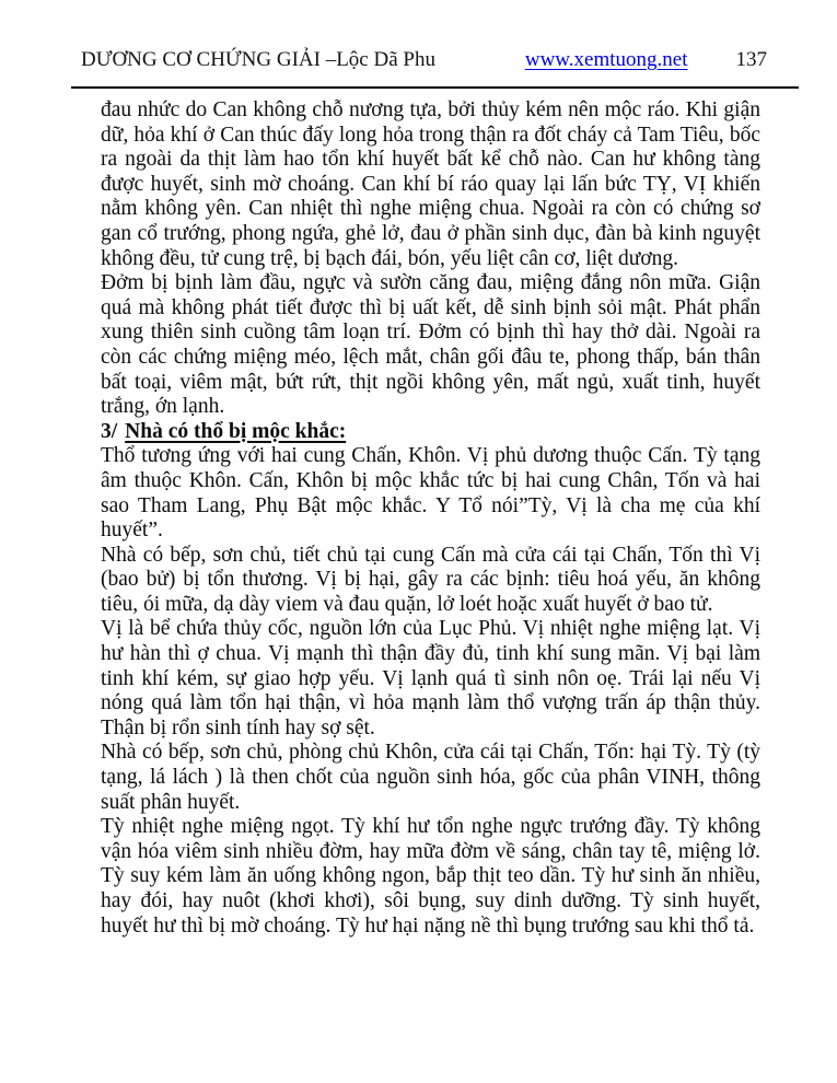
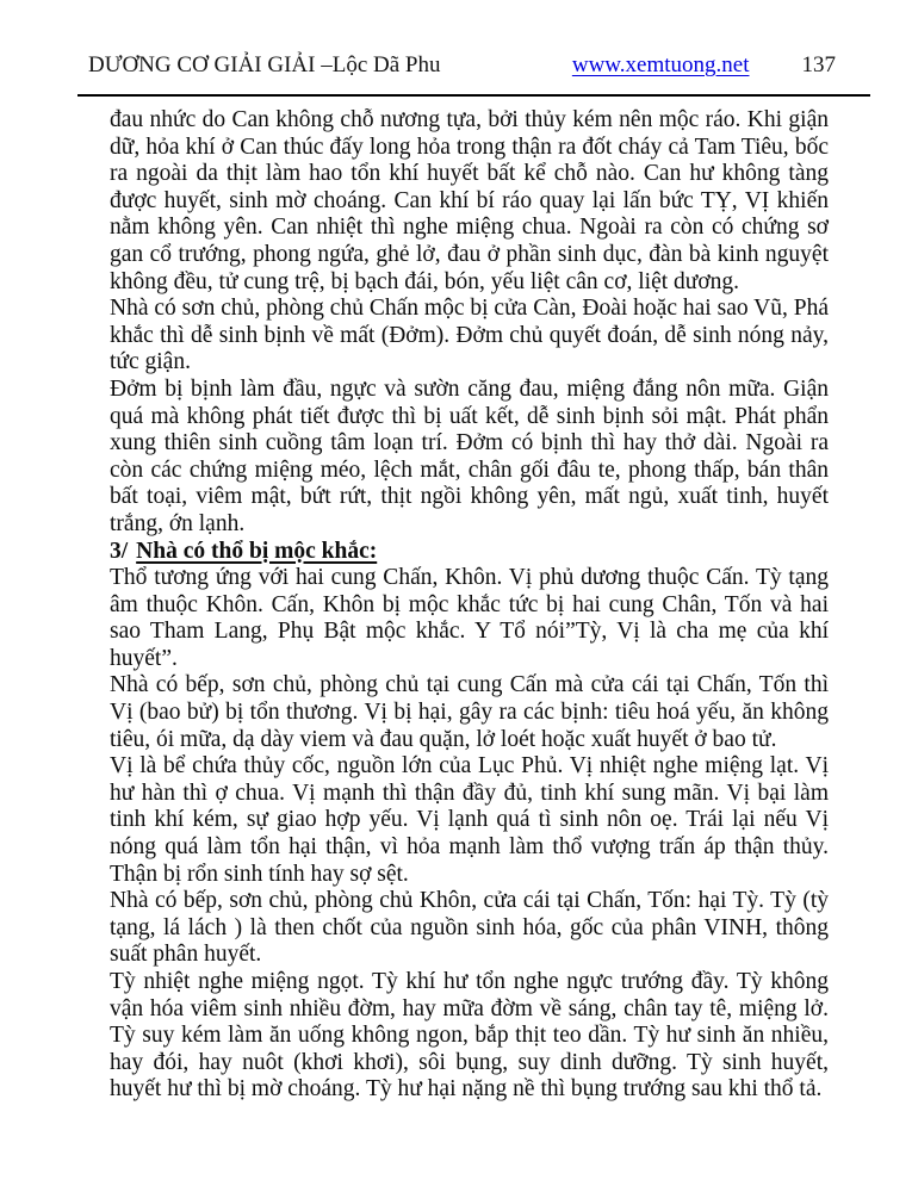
- DƯƠNG CƠ CHỨNG GIẢI –Lộc Dã Phu
+ DƯƠNG CƠ GIẢI GIẢI –Lộc Dã Phu
  www.xemtuong.net
  137
  đau nhức do Can không chỗ nương tựa, bởi thủy kém nên mộc ráo. Khi giận dữ, hỏa khí ở Can thúc đấy long hỏa trong thận ra đốt cháy cả Tam Tiêu, bốc ra ngoài da thịt làm hao tổn khí huyết bất kể chỗ nào. Can hư không tàng được huyết, sinh mờ choáng. Can khí bí ráo quay lại lấn bức TỴ, VỊ khiến nằm không yên. Can nhiệt thì nghe miệng chua. Ngoài ra còn có chứng sơ gan cổ trướng, phong ngứa, ghẻ lở, đau ở phần sinh dục, đàn bà kinh nguyệt không đều, tử cung trệ, bị bạch đái, bón, yếu liệt cân cơ, liệt dương.
+ Nhà có sơn chủ, phòng chủ Chấn mộc bị cửa Càn, Đoài hoặc hai sao Vũ, Phá khắc thì dễ sinh bịnh về mất (Đởm). Đởm chủ quyết đoán, dễ sinh nóng nảy, tức giận.
  Đởm bị bịnh làm đầu, ngực và sườn căng đau, miệng đắng nôn mữa. Giận quá mà không phát tiết được thì bị uất kết, dễ sinh bịnh sỏi mật. Phát phẩn xung thiên sinh cuồng tâm loạn trí. Đởm có bịnh thì hay thở dài. Ngoài ra còn các chứng miệng méo, lệch mắt, chân gối đâu te, phong thấp, bán thân bất toại, viêm mật, bứt rứt, thịt ngồi không yên, mất ngủ, xuất tinh, huyết trắng, ớn lạnh.
  3/ Nhà có thổ bị mộc khắc:
  Thổ tương ứng với hai cung Chấn, Khôn. Vị phủ dương thuộc Cấn. Tỳ tạng âm thuộc Khôn. Cấn, Khôn bị mộc khắc tức bị hai cung Chân, Tốn và hai sao Tham Lang, Phụ Bật mộc khắc. Y Tổ nói”Tỳ, Vị là cha mẹ của khí huyết”.
- Nhà có bếp, sơn chủ, tiết chủ tại cung Cấn mà cửa cái tại Chấn, Tốn thì Vị (bao bử) bị tổn thương. Vị bị hại, gây ra các bịnh: tiêu hoá yếu, ăn không tiêu, ói mữa, dạ dày viem và đau quặn, lở loét hoặc xuất huyết ở bao tử.
+ Nhà có bếp, sơn chủ, phòng chủ tại cung Cấn mà cửa cái tại Chấn, Tốn thì Vị (bao bử) bị tổn thương. Vị bị hại, gây ra các bịnh: tiêu hoá yếu, ăn không tiêu, ói mữa, dạ dày viem và đau quặn, lở loét hoặc xuất huyết ở bao tử.
  Vị là bể chứa thủy cốc, nguồn lớn của Lục Phủ. Vị nhiệt nghe miệng lạt. Vị hư hàn thì ợ chua. Vị mạnh thì thận đầy đủ, tinh khí sung mãn. Vị bại làm tinh khí kém, sự giao hợp yếu. Vị lạnh quá tì sinh nôn oẹ. Trái lại nếu Vị nóng quá làm tổn hại thận, vì hỏa mạnh làm thổ vượng trấn áp thận thủy. Thận bị rổn sinh tính hay sợ sệt.
  Nhà có bếp, sơn chủ, phòng chủ Khôn, cửa cái tại Chấn, Tốn: hại Tỳ. Tỳ (tỳ tạng, lá lách ) là then chốt của nguồn sinh hóa, gốc của phân VINH, thông suất phân huyết.
  Tỳ nhiệt nghe miệng ngọt. Tỳ khí hư tổn nghe ngực trướng đầy. Tỳ không vận hóa viêm sinh nhiều đờm, hay mữa đờm về sáng, chân tay tê, miệng lở. Tỳ suy kém làm ăn uống không ngon, bắp thịt teo dần. Tỳ hư sinh ăn nhiều, hay đói, hay nuôt (khơi khơi), sôi bụng, suy dinh dưỡng. Tỳ sinh huyết, huyết hư thì bị mờ choáng. Tỳ hư hại nặng nề thì bụng trướng sau khi thổ tả.
